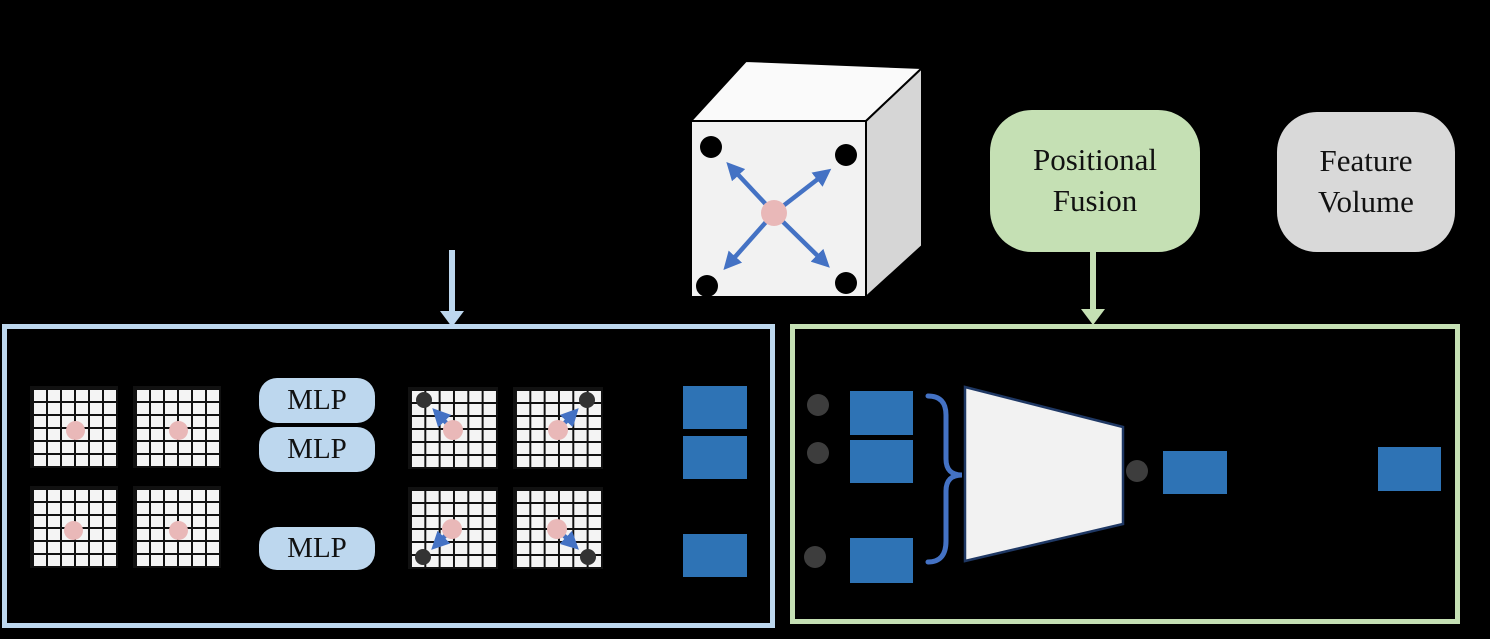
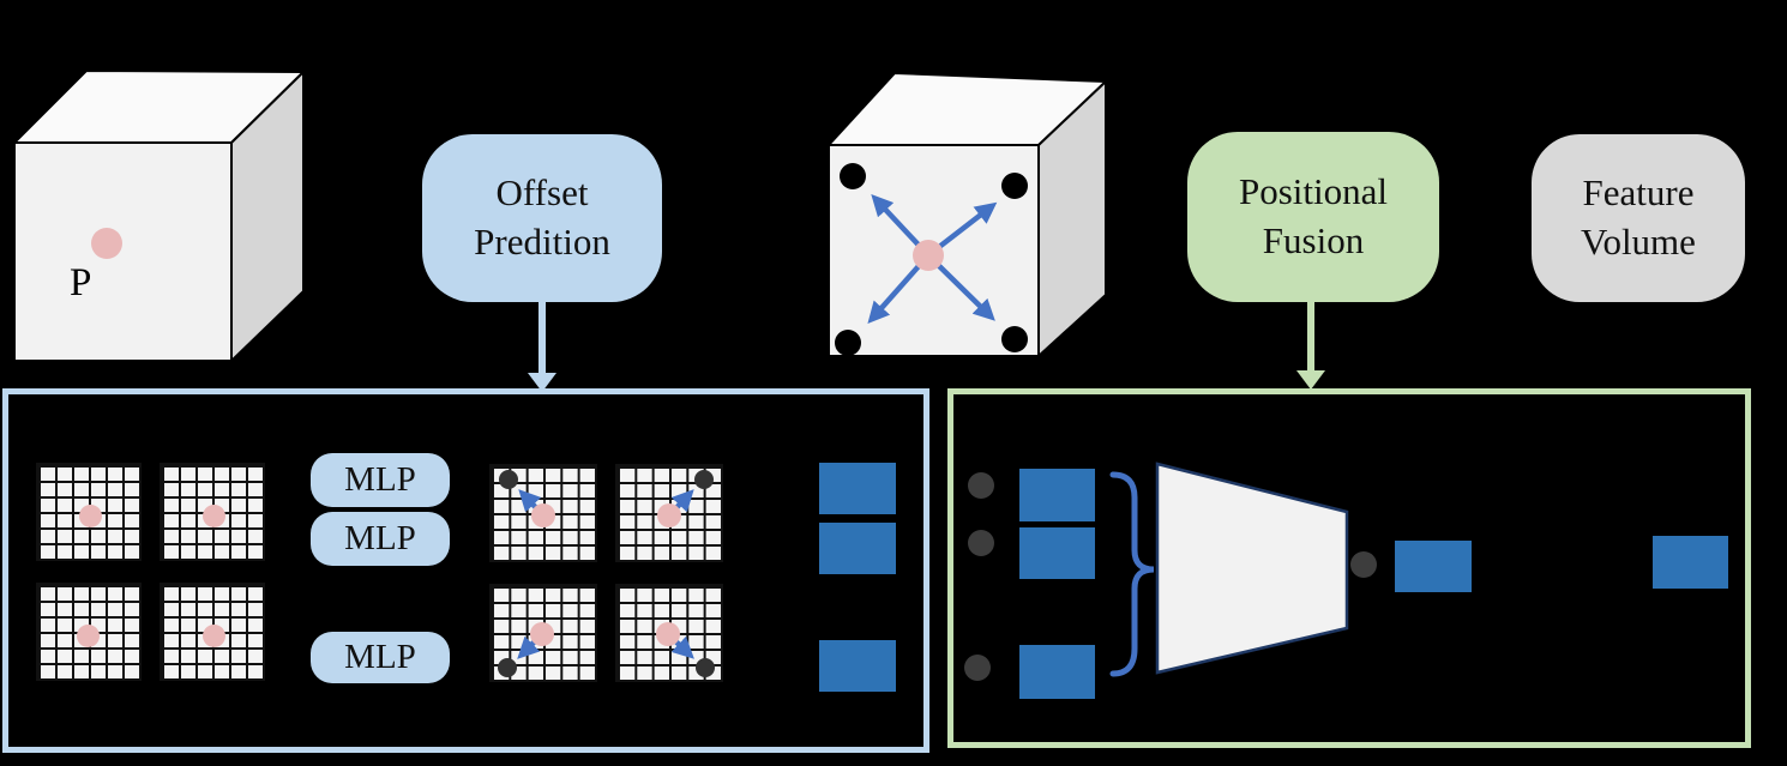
+ P
+ Offset
+ Predition
  Positional
  Fusion
  Feature
  Volume
  MLP
  MLP
  MLP
